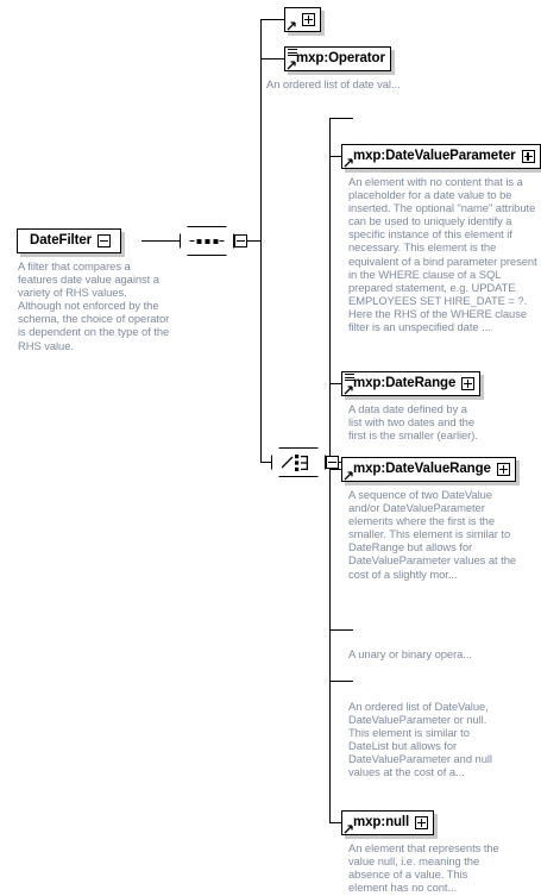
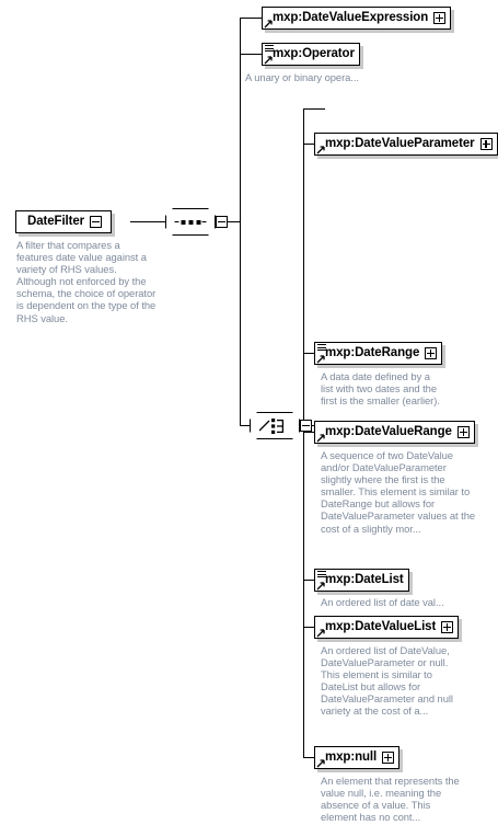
  DateFilter
  A filter that compares a features date value against a variety of RHS values. Although not enforced by the schema, the choice of operator is dependent on the type of the RHS value.
+ mxp:DateValueExpression
  mxp:Operator
- An ordered list of date val...
+ A unary or binary opera...
  mxp:DateValueParameter
- An element with no content that is a placeholder for a date value to be inserted. The optional "name" attribute can be used to uniquely identify a specific instance of this element if necessary. This element is the equivalent of a bind parameter present in the WHERE clause of a SQL prepared statement, e.g. UPDATE EMPLOYEES SET HIRE_DATE = ?. Here the RHS of the WHERE clause filter is an unspecified date ...
  mxp:DateRange
  A data date defined by a list with two dates and the first is the smaller (earlier).
  mxp:DateValueRange
- A sequence of two DateValue and/or DateValueParameter elements where the first is the smaller. This element is similar to DateRange but allows for DateValueParameter values at the cost of a slightly mor...
+ A sequence of two DateValue and/or DateValueParameter slightly where the first is the smaller. This element is similar to DateRange but allows for DateValueParameter values at the cost of a slightly mor...
+ mxp:DateList
- A unary or binary opera...
+ An ordered list of date val...
+ mxp:DateValueList
- An ordered list of DateValue, DateValueParameter or null. This element is similar to DateList but allows for DateValueParameter and null values at the cost of a...
+ An ordered list of DateValue, DateValueParameter or null. This element is similar to DateList but allows for DateValueParameter and null variety at the cost of a...
  mxp:null
  An element that represents the value null, i.e. meaning the absence of a value. This element has no cont...
